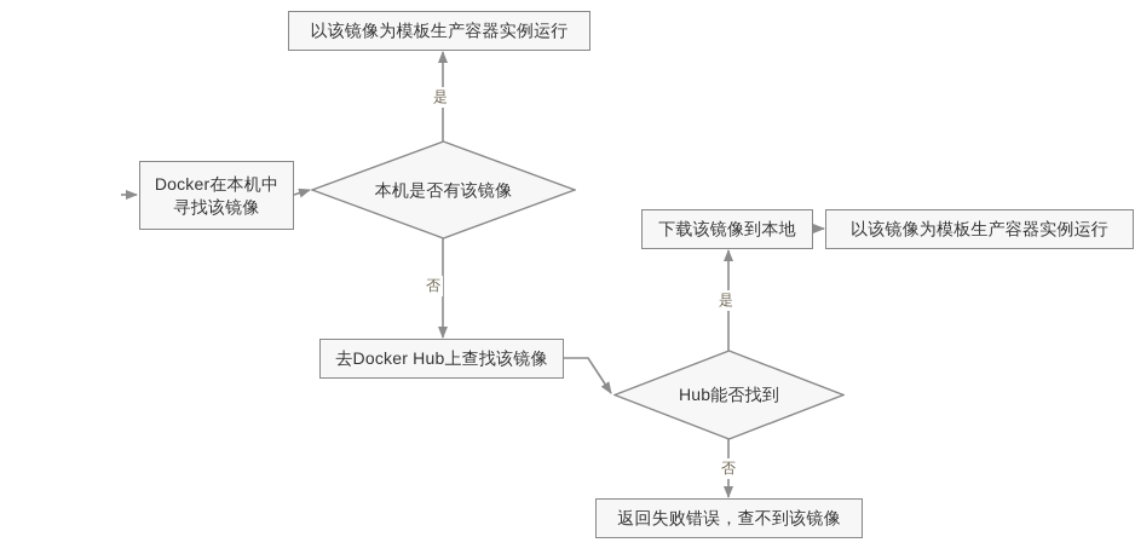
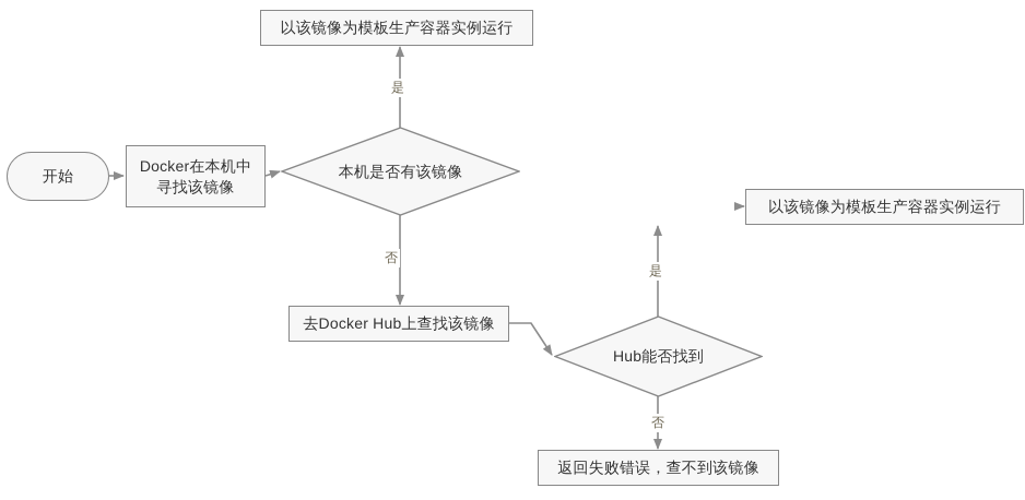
+ 开始
  Docker在本机中
  寻找该镜像
  本机是否有该镜像
  以该镜像为模板生产容器实例运行
  去Docker Hub上查找该镜像
  Hub能否找到
- 下载该镜像到本地
  以该镜像为模板生产容器实例运行
  返回失败错误，查不到该镜像
  是
  否
  是
  否
